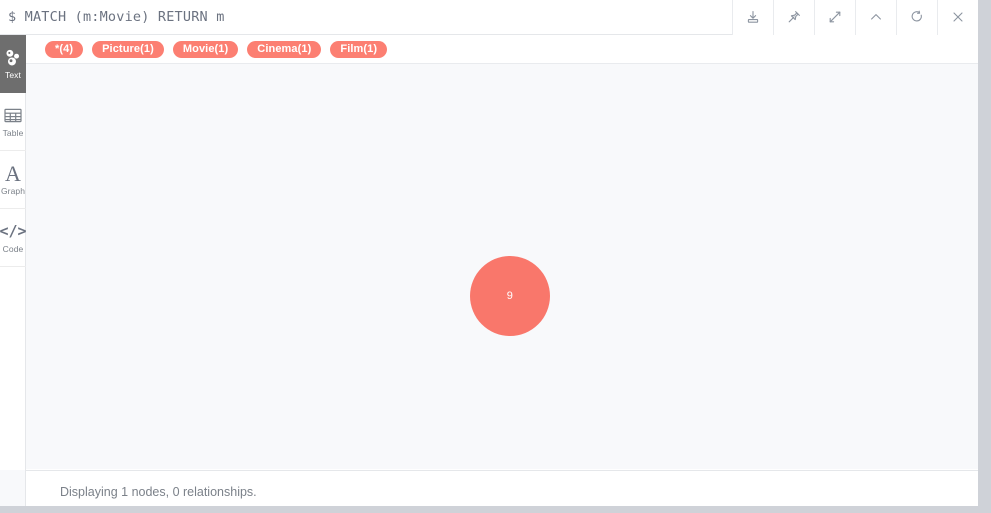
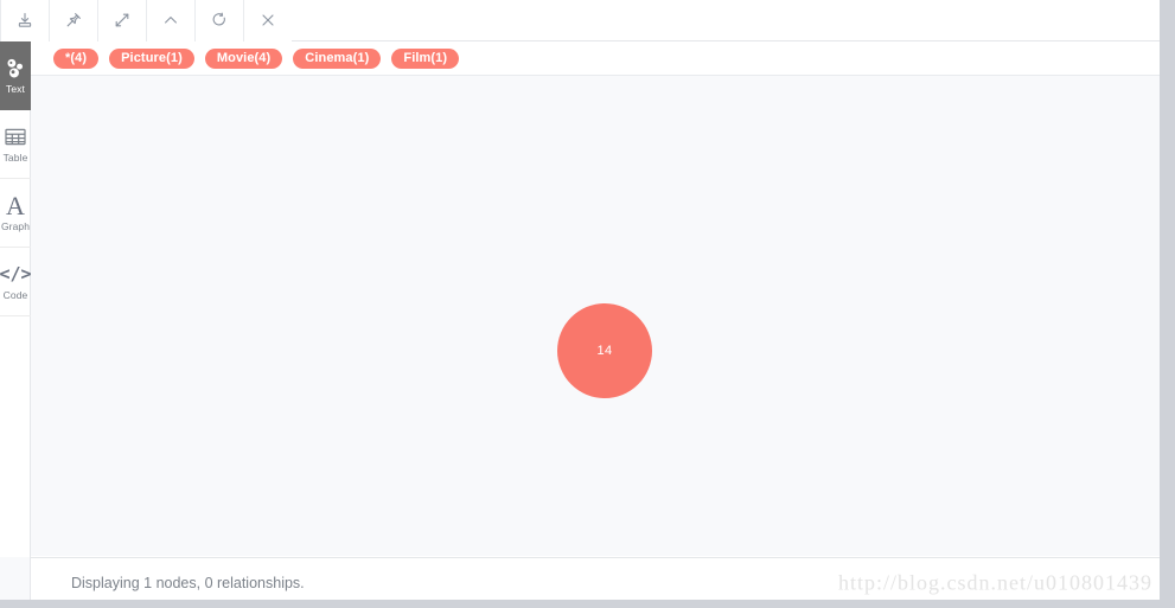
- $ MATCH (m:Movie) RETURN m
  Text
  Table
  A
  Graph
  </>
  Code
  *(4)
  Picture(1)
- Movie(1)
+ Movie(4)
  Cinema(1)
  Film(1)
- 9
+ 14
  Displaying 1 nodes, 0 relationships.
+ http://blog.csdn.net/u010801439
